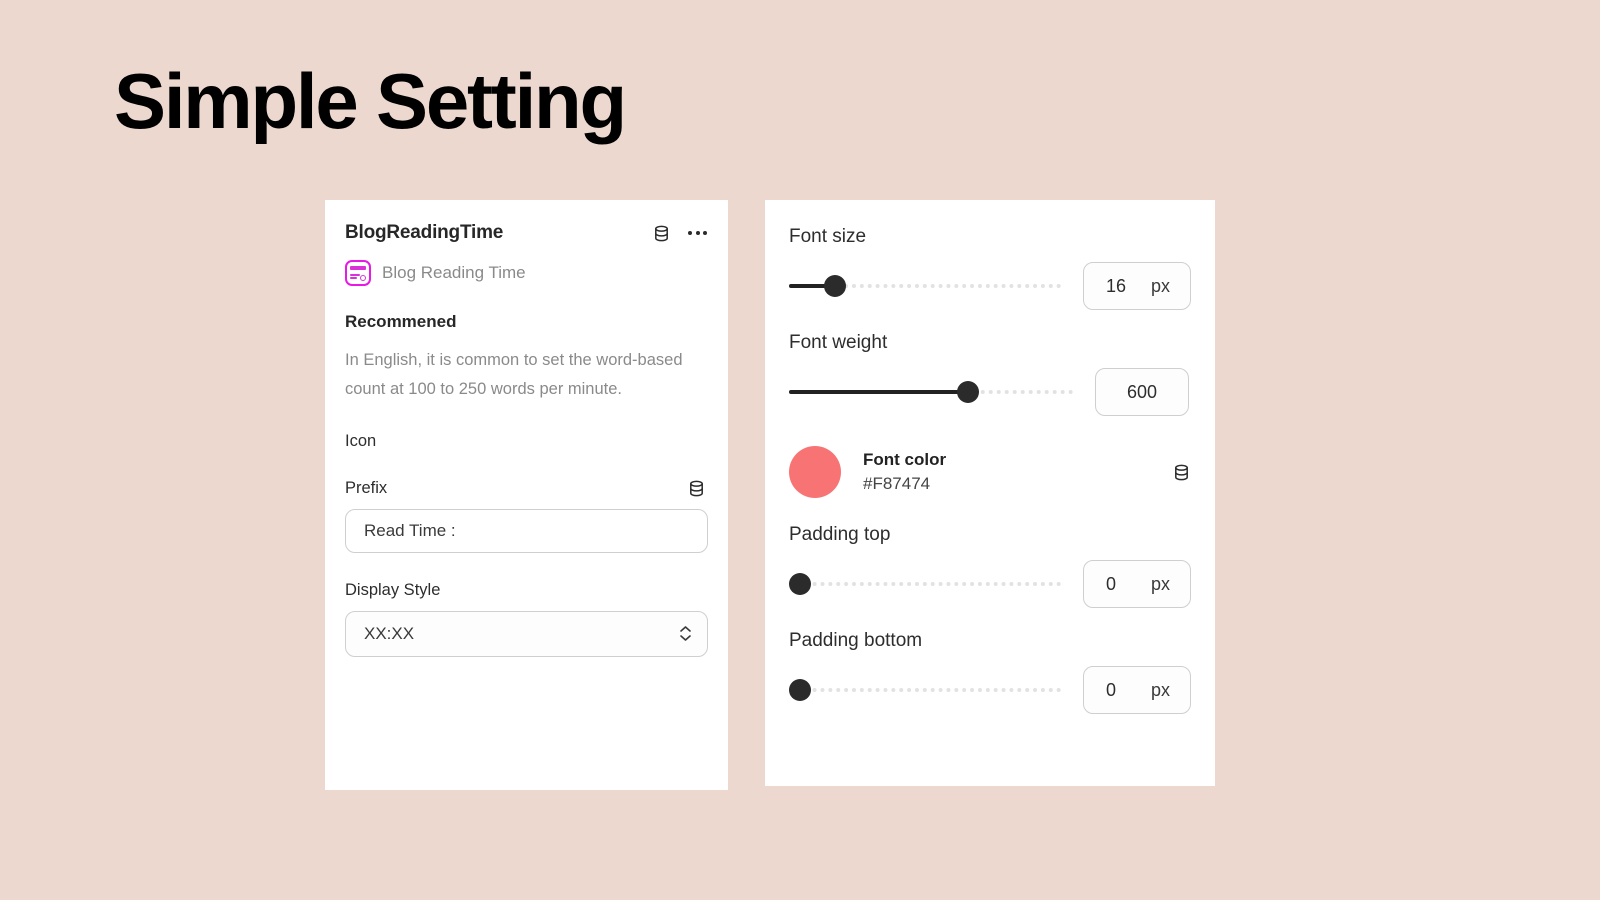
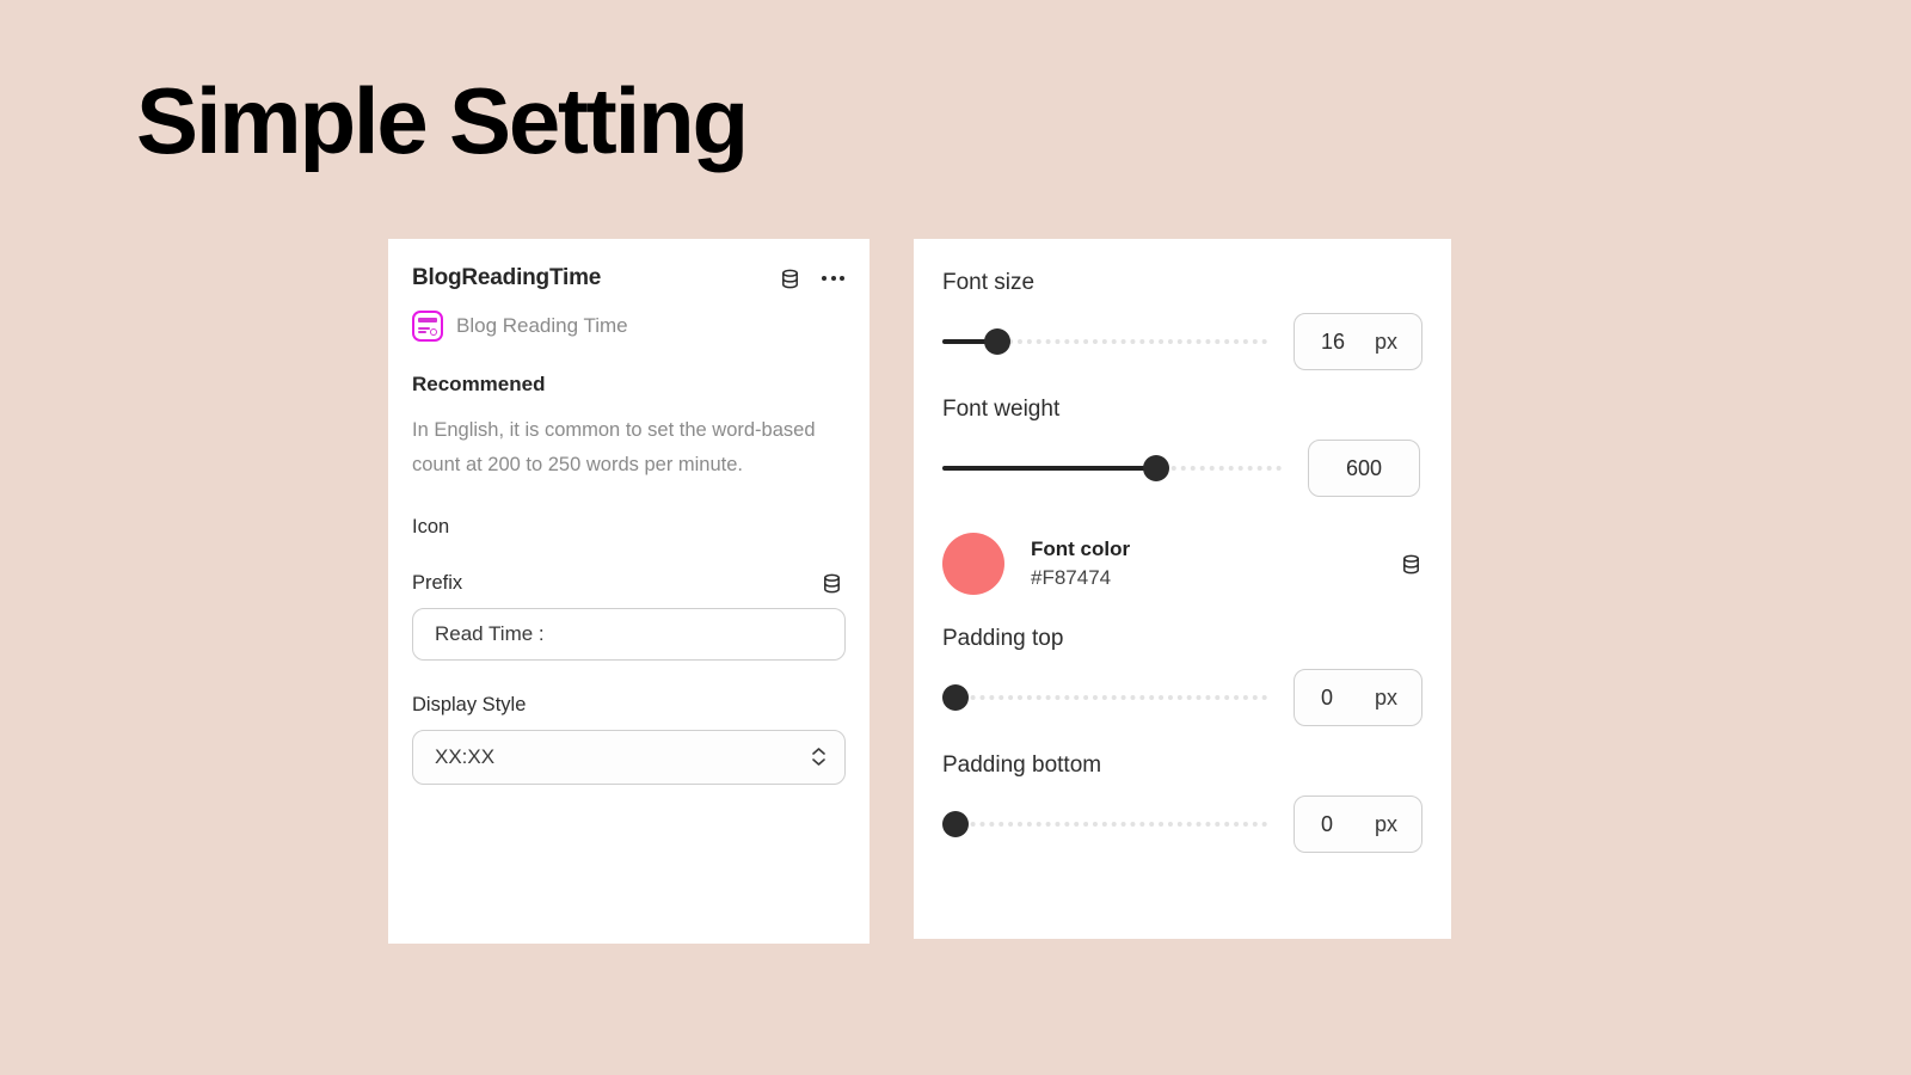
  Simple Setting
  BlogReadingTime
  Blog Reading Time
  Recommened
- In English, it is common to set the word-based count at 100 to 250 words per minute.
+ In English, it is common to set the word-based count at 200 to 250 words per minute.
  Icon
  Prefix
  Read Time :
  Display Style
  XX:XX
  Font size
  16
  px
  Font weight
  600
  Font color
  #F87474
  Padding top
  0
  px
  Padding bottom
  0
  px
